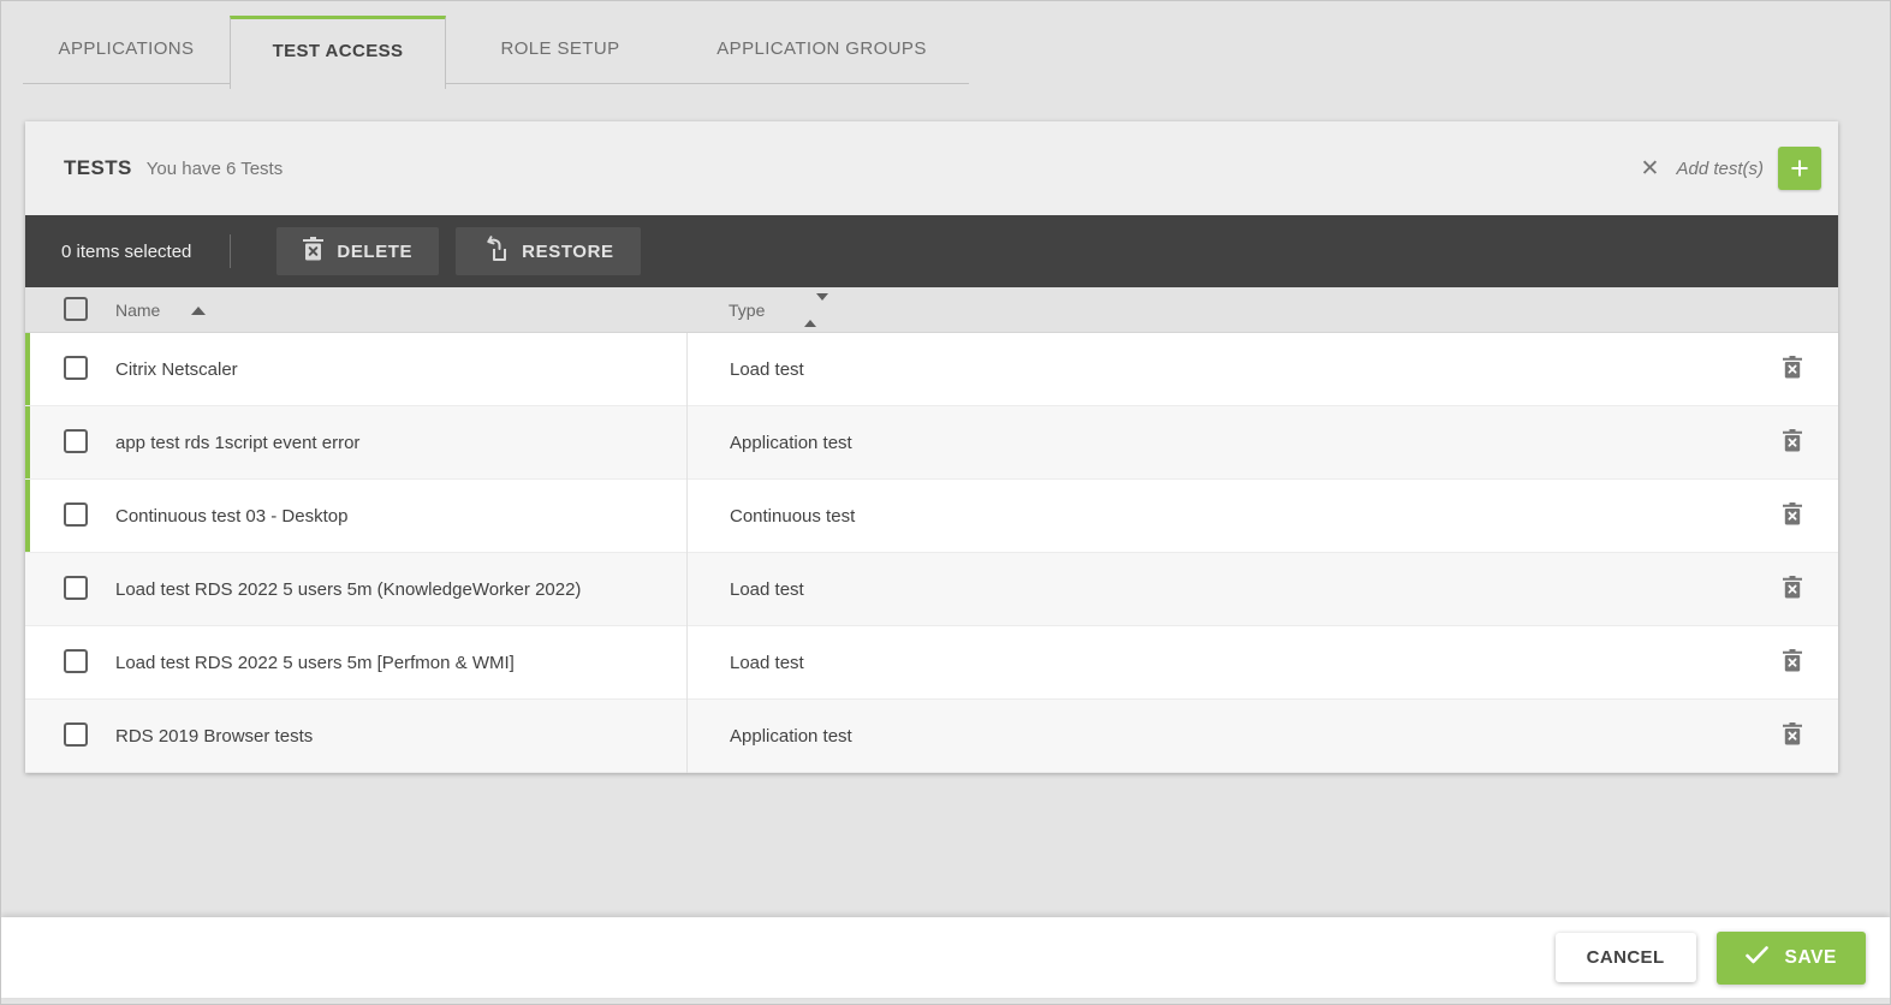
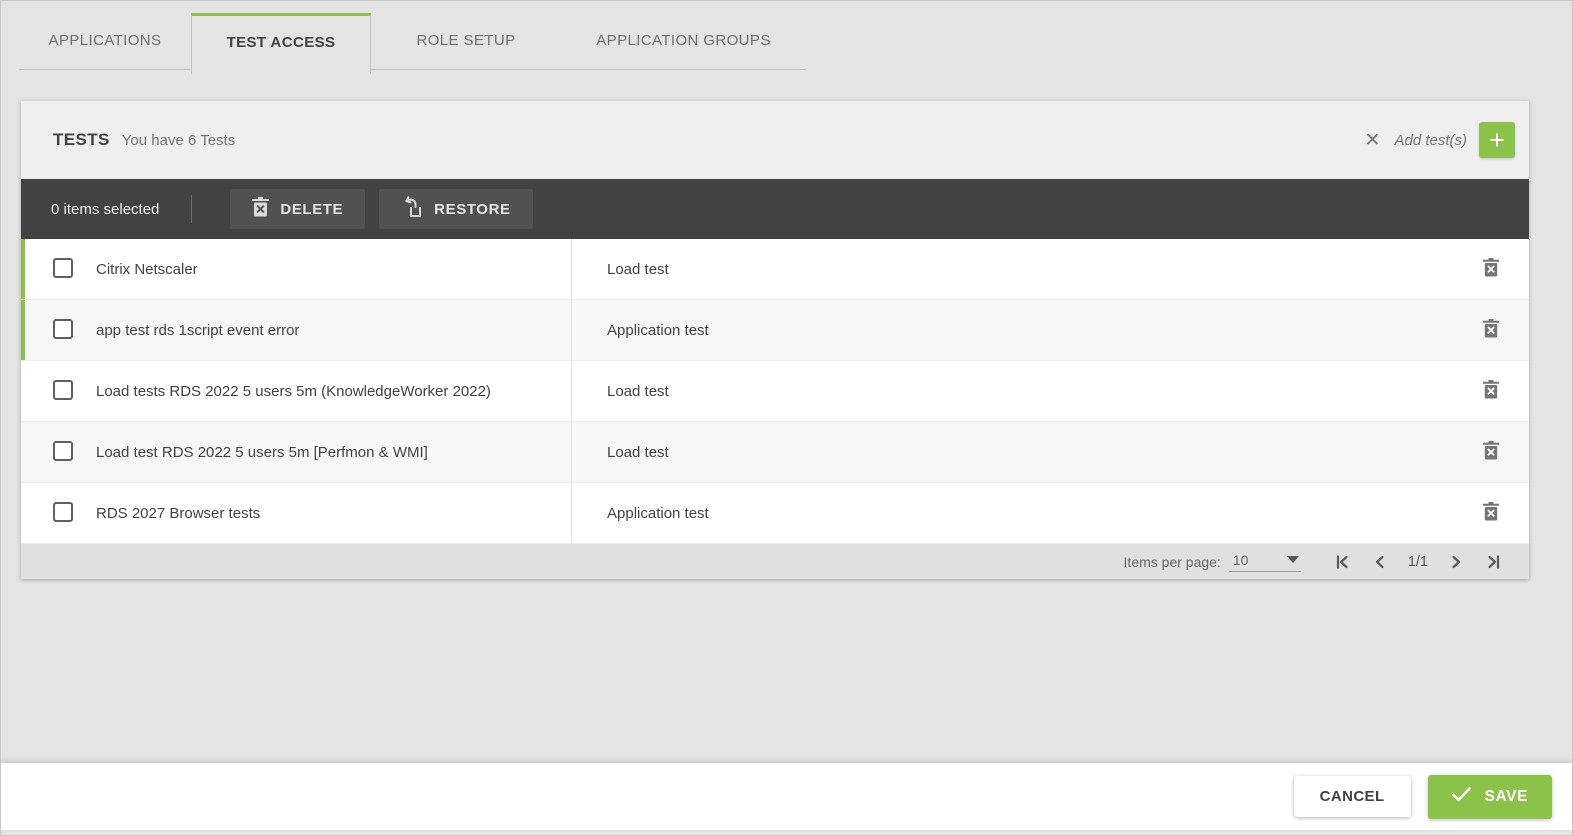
  APPLICATIONS
  TEST ACCESS
  ROLE SETUP
  APPLICATION GROUPS
  TESTS
  You have 6 Tests
  ✕
  Add test(s)
  +
  0 items selected
  DELETE
  RESTORE
- Name
- Type
  Citrix Netscaler
  Load test
  app test rds 1script event error
  Application test
- Continuous test 03 - Desktop
- Continuous test
- Load test RDS 2022 5 users 5m (KnowledgeWorker 2022)
+ Load tests RDS 2022 5 users 5m (KnowledgeWorker 2022)
  Load test
  Load test RDS 2022 5 users 5m [Perfmon & WMI]
  Load test
- RDS 2019 Browser tests
+ RDS 2027 Browser tests
  Application test
+ Items per page:
+ 10
+ 1/1
  CANCEL
  SAVE
